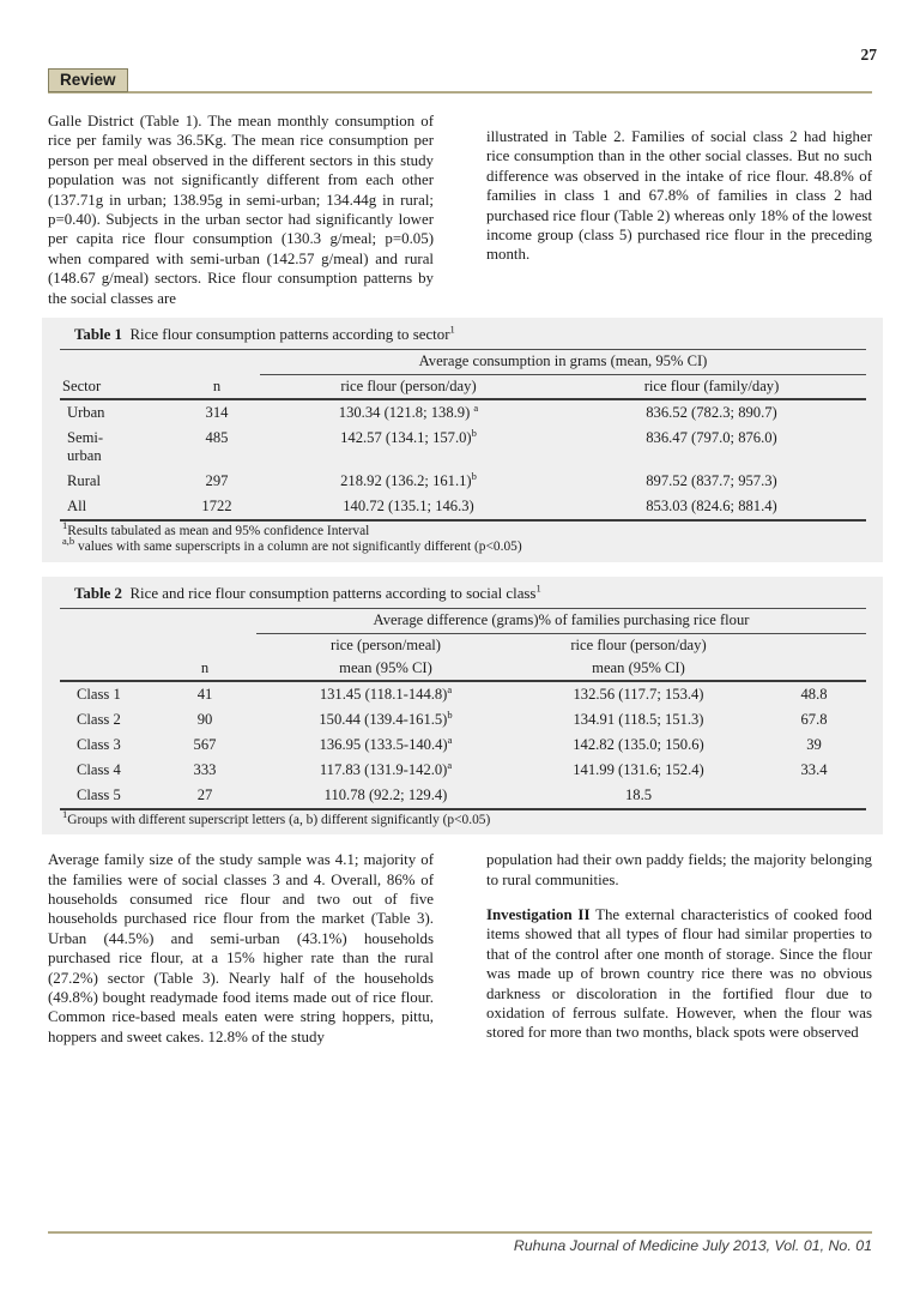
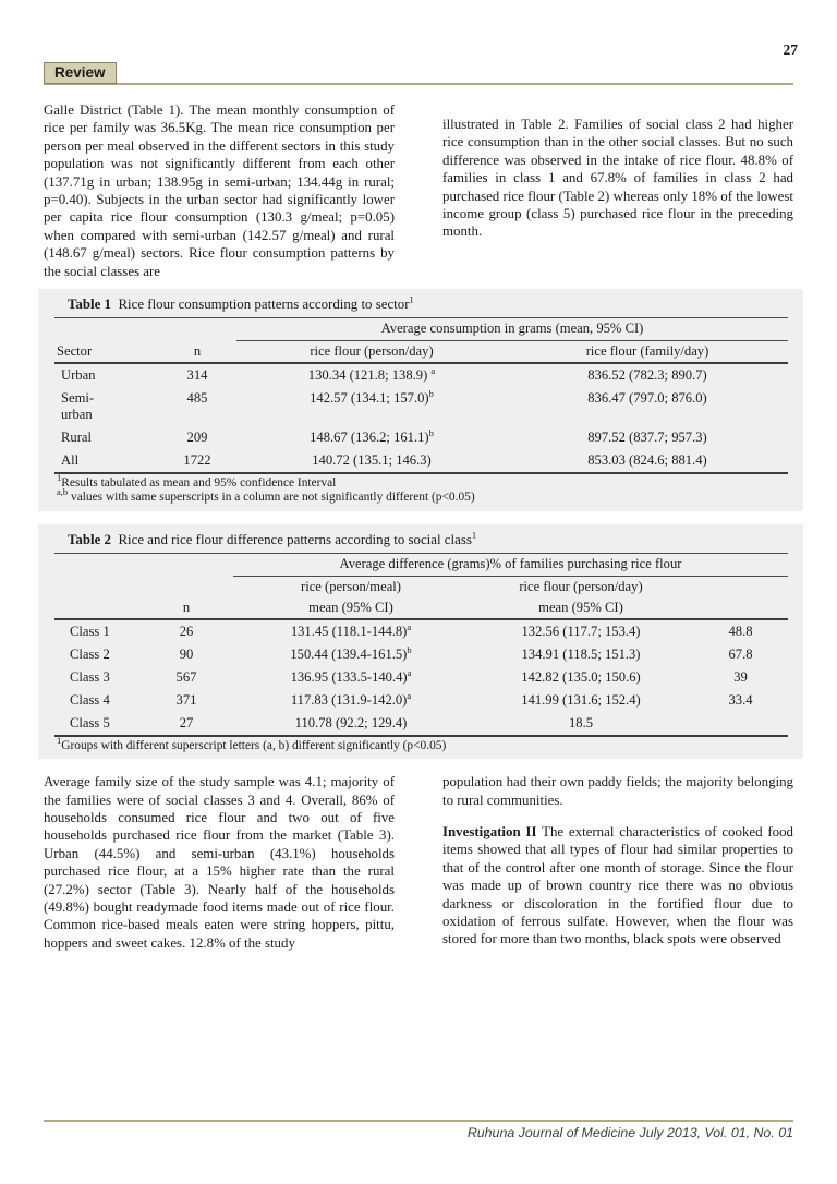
  27
  Review
  Galle District (Table 1). The mean monthly consumption of rice per family was 36.5Kg. The mean rice consumption per person per meal observed in the different sectors in this study population was not significantly different from each other (137.71g in urban; 138.95g in semi-urban; 134.44g in rural; p=0.40). Subjects in the urban sector had significantly lower per capita rice flour consumption (130.3 g/meal; p=0.05) when compared with semi-urban (142.57 g/meal) and rural (148.67 g/meal) sectors. Rice flour consumption patterns by the social classes are
  illustrated in Table 2. Families of social class 2 had higher rice consumption than in the other social classes. But no such difference was observed in the intake of rice flour. 48.8% of families in class 1 and 67.8% of families in class 2 had purchased rice flour (Table 2) whereas only 18% of the lowest income group (class 5) purchased rice flour in the preceding month.
  Table 1 Rice flour consumption patterns according to sector1
  Average consumption in grams (mean, 95% CI)
  Sector
  n
  rice flour (person/day)
  rice flour (family/day)
  Urban
  314
  130.34 (121.8; 138.9) a
  836.52 (782.3; 890.7)
  Semi-
  urban
  485
  142.57 (134.1; 157.0)b
  836.47 (797.0; 876.0)
  Rural
- 297
+ 209
- 218.92 (136.2; 161.1)b
+ 148.67 (136.2; 161.1)b
  897.52 (837.7; 957.3)
  All
  1722
  140.72 (135.1; 146.3)
  853.03 (824.6; 881.4)
  1Results tabulated as mean and 95% confidence Interval
  a,b values with same superscripts in a column are not significantly different (p<0.05)
- Table 2 Rice and rice flour consumption patterns according to social class1
+ Table 2 Rice and rice flour difference patterns according to social class1
  Average difference (grams)% of families purchasing rice flour
  rice (person/meal)
  rice flour (person/day)
  n
  mean (95% CI)
  mean (95% CI)
  Class 1
- 41
+ 26
  131.45 (118.1-144.8)a
  132.56 (117.7; 153.4)
  48.8
  Class 2
  90
  150.44 (139.4-161.5)b
  134.91 (118.5; 151.3)
  67.8
  Class 3
  567
  136.95 (133.5-140.4)a
  142.82 (135.0; 150.6)
  39
  Class 4
- 333
+ 371
  117.83 (131.9-142.0)a
  141.99 (131.6; 152.4)
  33.4
  Class 5
  27
  110.78 (92.2; 129.4)
  18.5
  1Groups with different superscript letters (a, b) different significantly (p<0.05)
  Average family size of the study sample was 4.1; majority of the families were of social classes 3 and 4. Overall, 86% of households consumed rice flour and two out of five households purchased rice flour from the market (Table 3). Urban (44.5%) and semi-urban (43.1%) households purchased rice flour, at a 15% higher rate than the rural (27.2%) sector (Table 3). Nearly half of the households (49.8%) bought readymade food items made out of rice flour. Common rice-based meals eaten were string hoppers, pittu, hoppers and sweet cakes. 12.8% of the study
  population had their own paddy fields; the majority belonging to rural communities.
  Investigation II The external characteristics of cooked food items showed that all types of flour had similar properties to that of the control after one month of storage. Since the flour was made up of brown country rice there was no obvious darkness or discoloration in the fortified flour due to oxidation of ferrous sulfate. However, when the flour was stored for more than two months, black spots were observed
  Ruhuna Journal of Medicine July 2013, Vol. 01, No. 01
